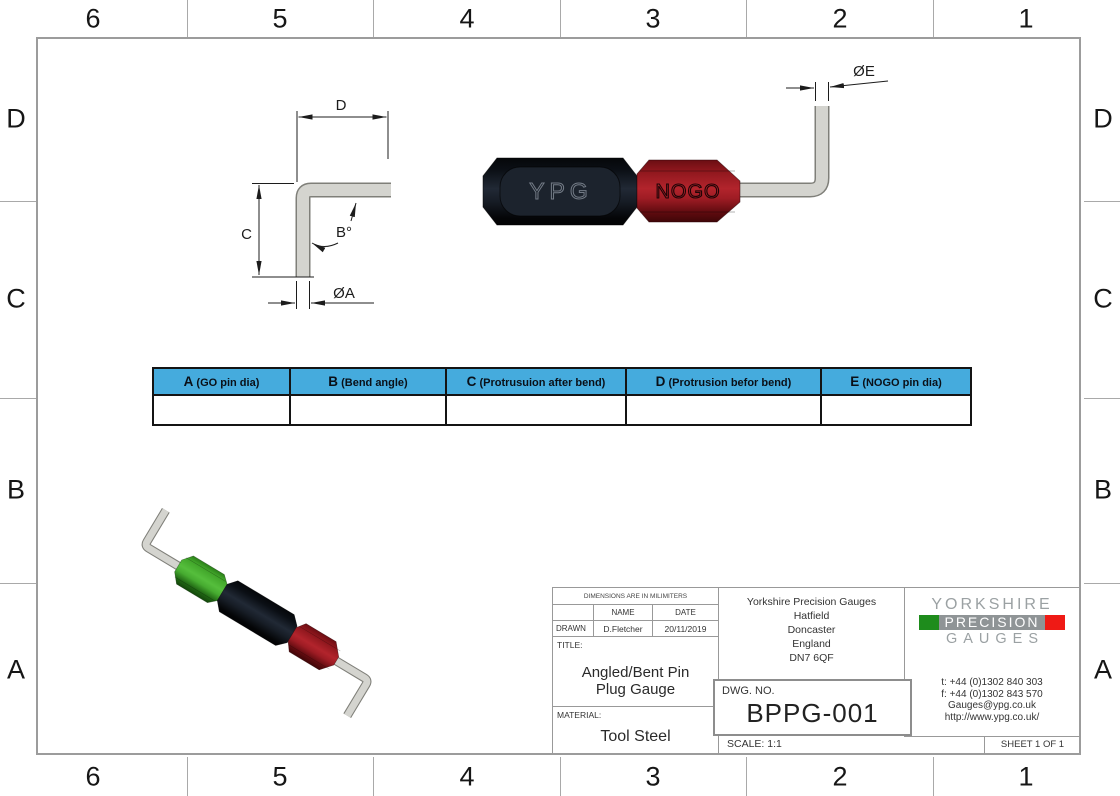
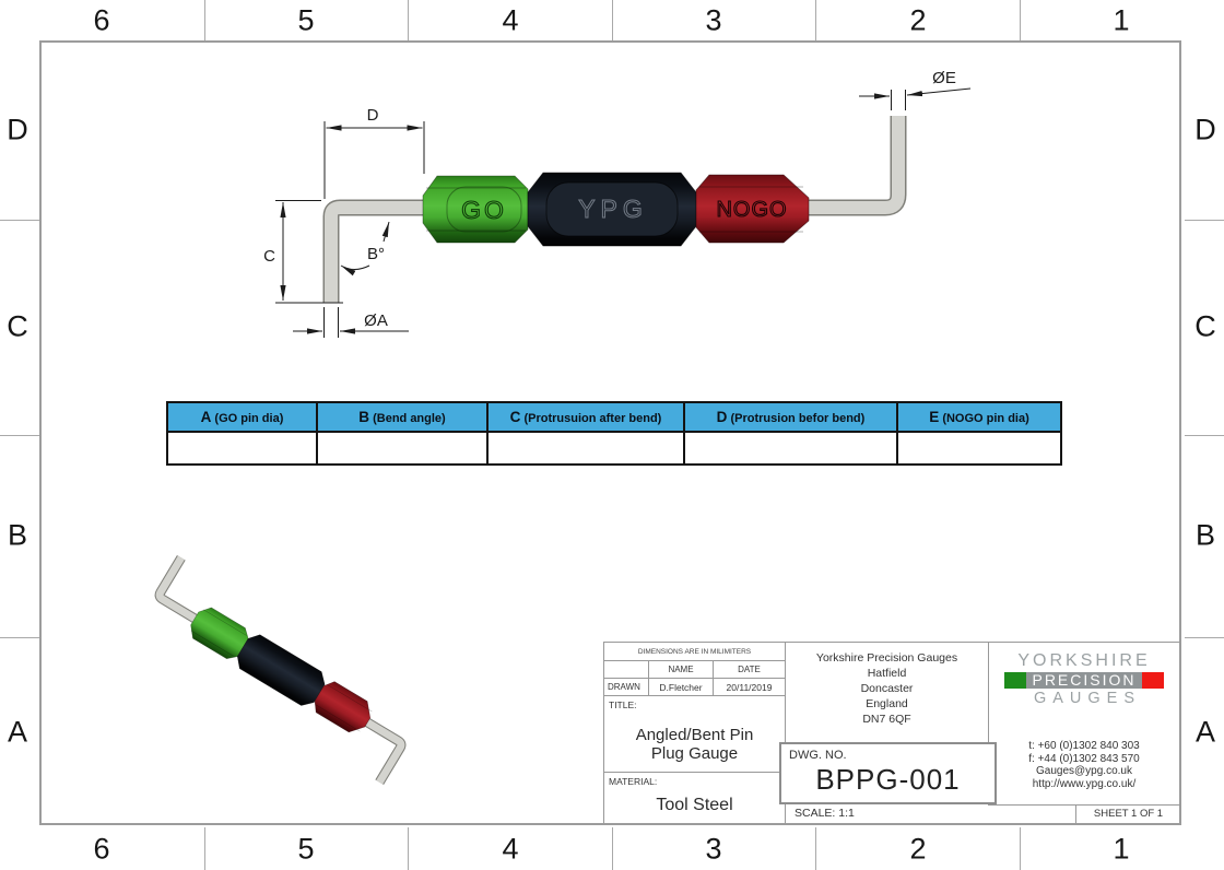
  6
  5
  4
  3
  2
  1
  6
  5
  4
  3
  2
  1
  D
  C
  B
  A
  D
  C
  B
  A
+ GO
  YPG
  NOGO
  D
  C
  B°
  ØA
  ØE
  A (GO pin dia)	B (Bend angle)	C (Protrusuion after bend)	D (Protrusion befor bend)	E (NOGO pin dia)
  NAME
  DATE
  DRAWN
  D.Fletcher
  20/11/2019
  TITLE:
  Angled/Bent Pin
  Plug Gauge
  MATERIAL:
  Tool Steel
  Yorkshire Precision Gauges
  Hatfield
  Doncaster
  England
  DN7 6QF
  SCALE: 1:1
  YORKSHIRE
  PRECISION
  GAUGES
- t: +44 (0)1302 840 303
+ t: +60 (0)1302 840 303
  f: +44 (0)1302 843 570
  Gauges@ypg.co.uk
  http://www.ypg.co.uk/
  SHEET 1 OF 1
  DWG. NO.
  BPPG-001
